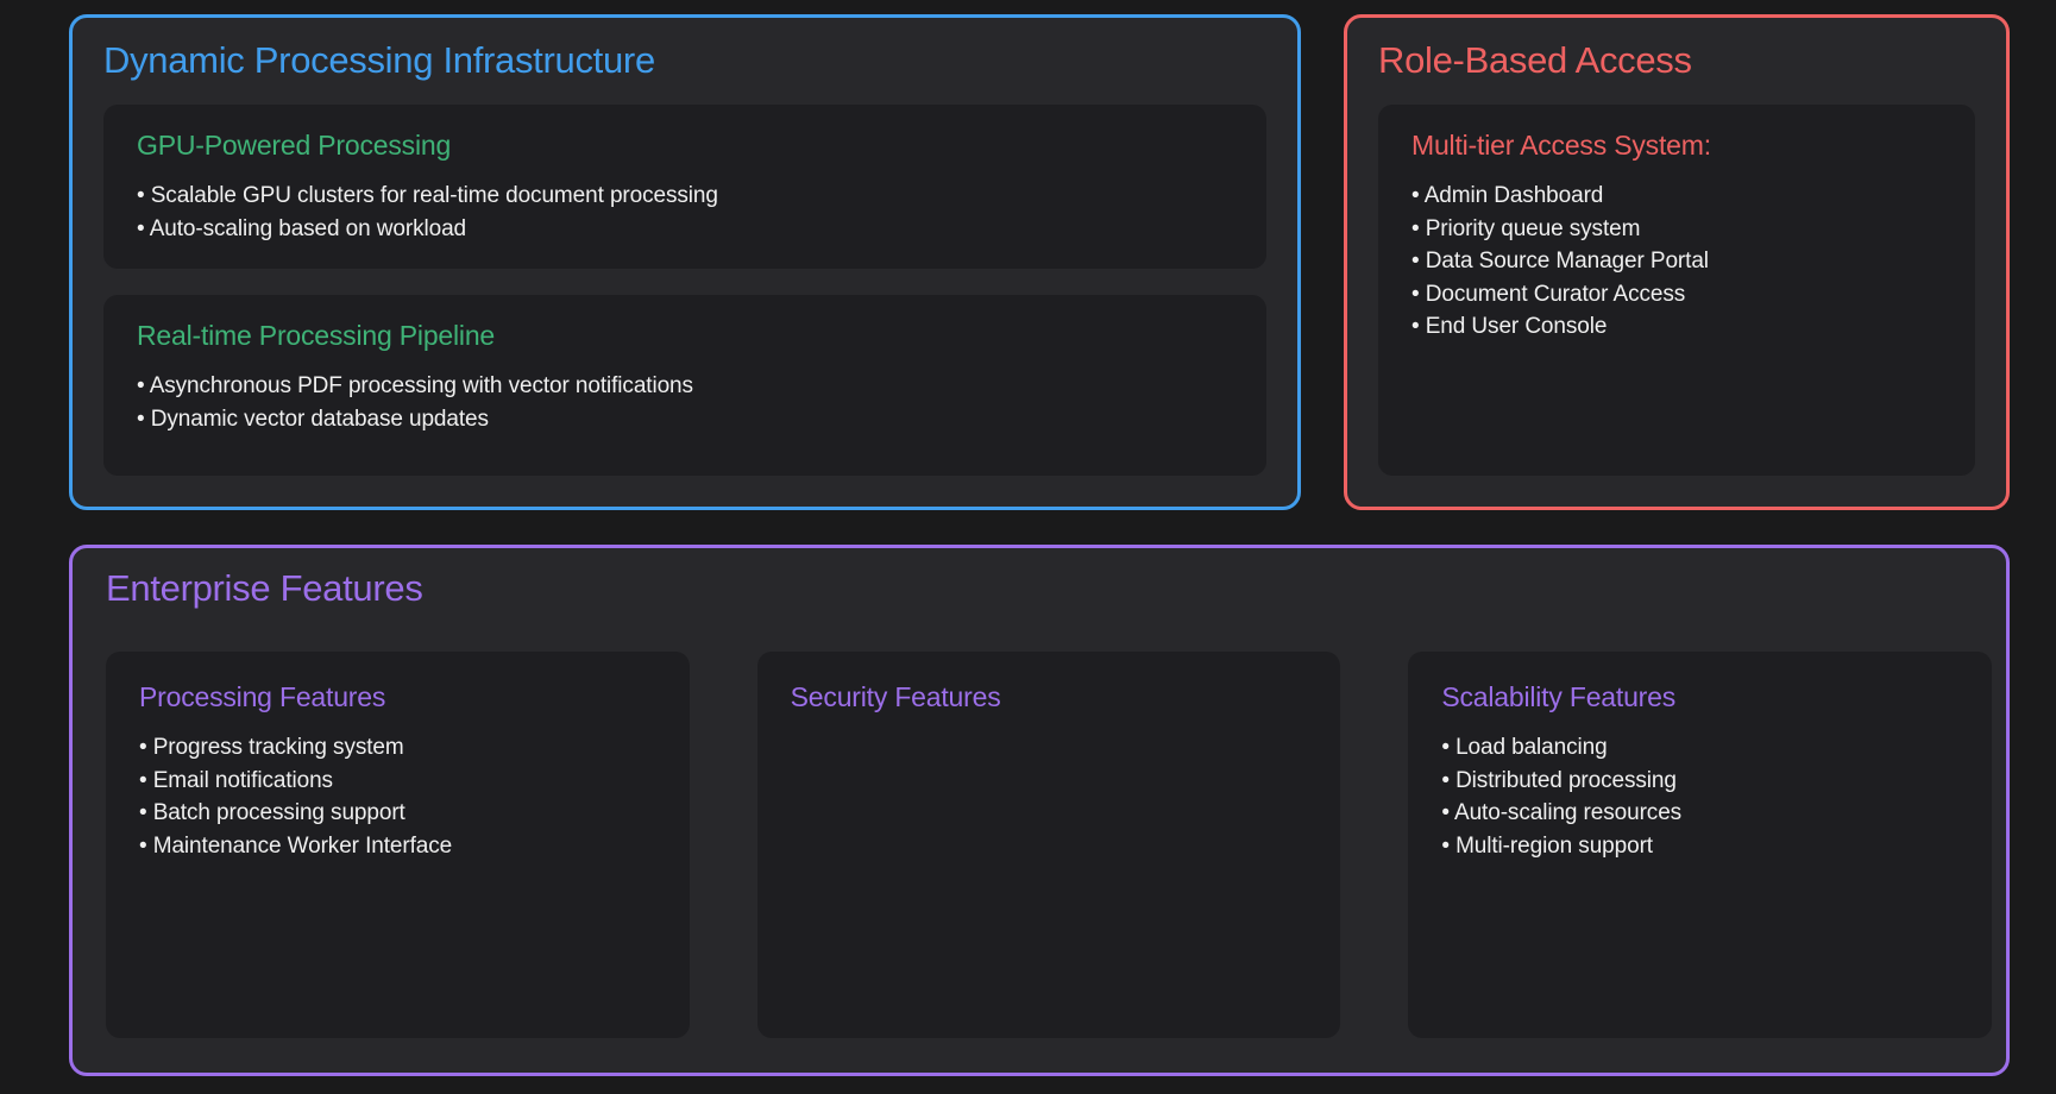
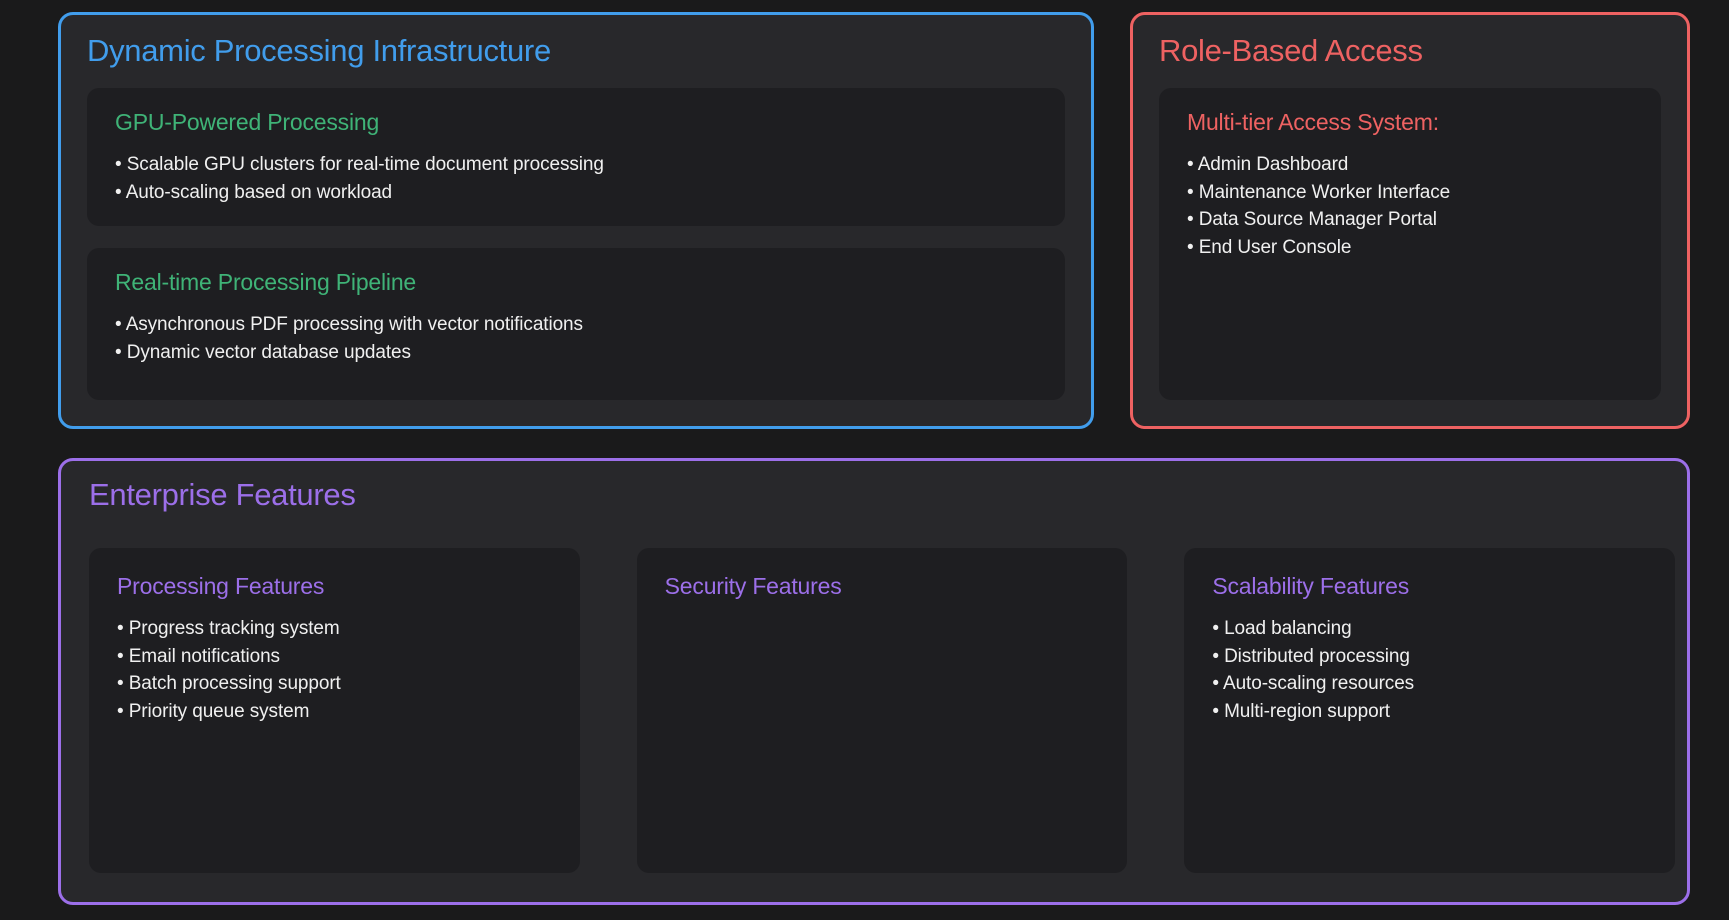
  Dynamic Processing Infrastructure
  GPU-Powered Processing
  Scalable GPU clusters for real-time document processing
  Auto-scaling based on workload
  Real-time Processing Pipeline
  Asynchronous PDF processing with vector notifications
  Dynamic vector database updates
  Role-Based Access
  Multi-tier Access System:
  Admin Dashboard
- Priority queue system
+ Maintenance Worker Interface
  Data Source Manager Portal
- Document Curator Access
  End User Console
  Enterprise Features
  Processing Features
  Progress tracking system
  Email notifications
  Batch processing support
- Maintenance Worker Interface
+ Priority queue system
  Security Features
  Scalability Features
  Load balancing
  Distributed processing
  Auto-scaling resources
  Multi-region support
